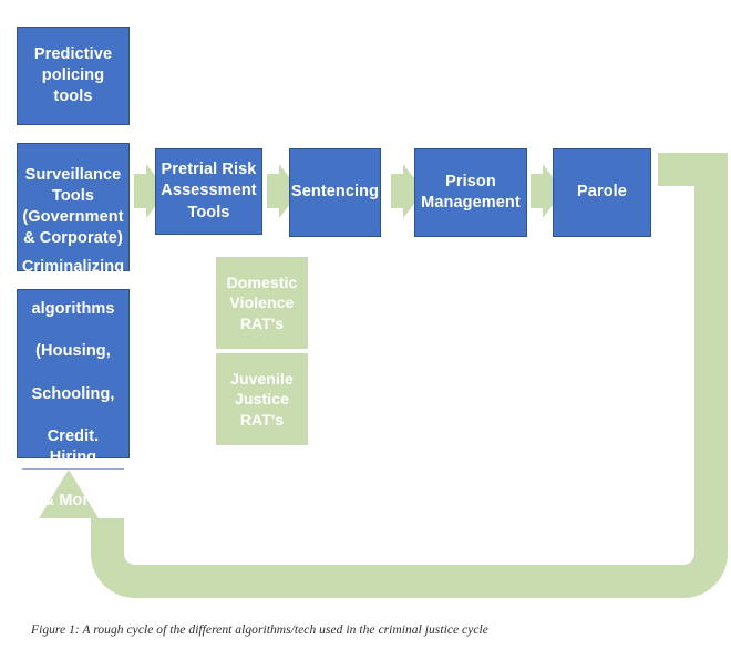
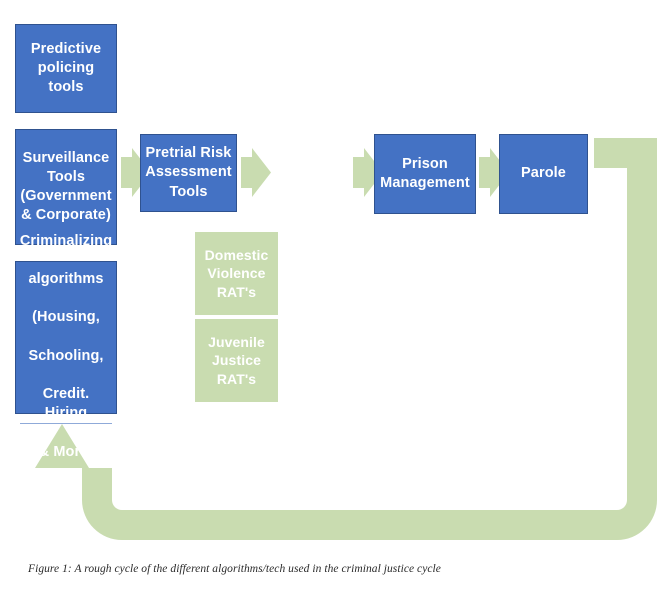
  Predictive
  policing tools
  Surveillance
  Tools
  (Government
  & Corporate)
  Criminalizing
  algorithms
  (Housing,
  Schooling,
  Credit. Hiring
  & More)
  Pretrial Risk
  Assessment
  Tools
- Sentencing
  Prison
  Management
  Parole
  Domestic
  Violence
  RAT's
  Juvenile
  Justice
  RAT's
  Figure 1: A rough cycle of the different algorithms/tech used in the criminal justice cycle
